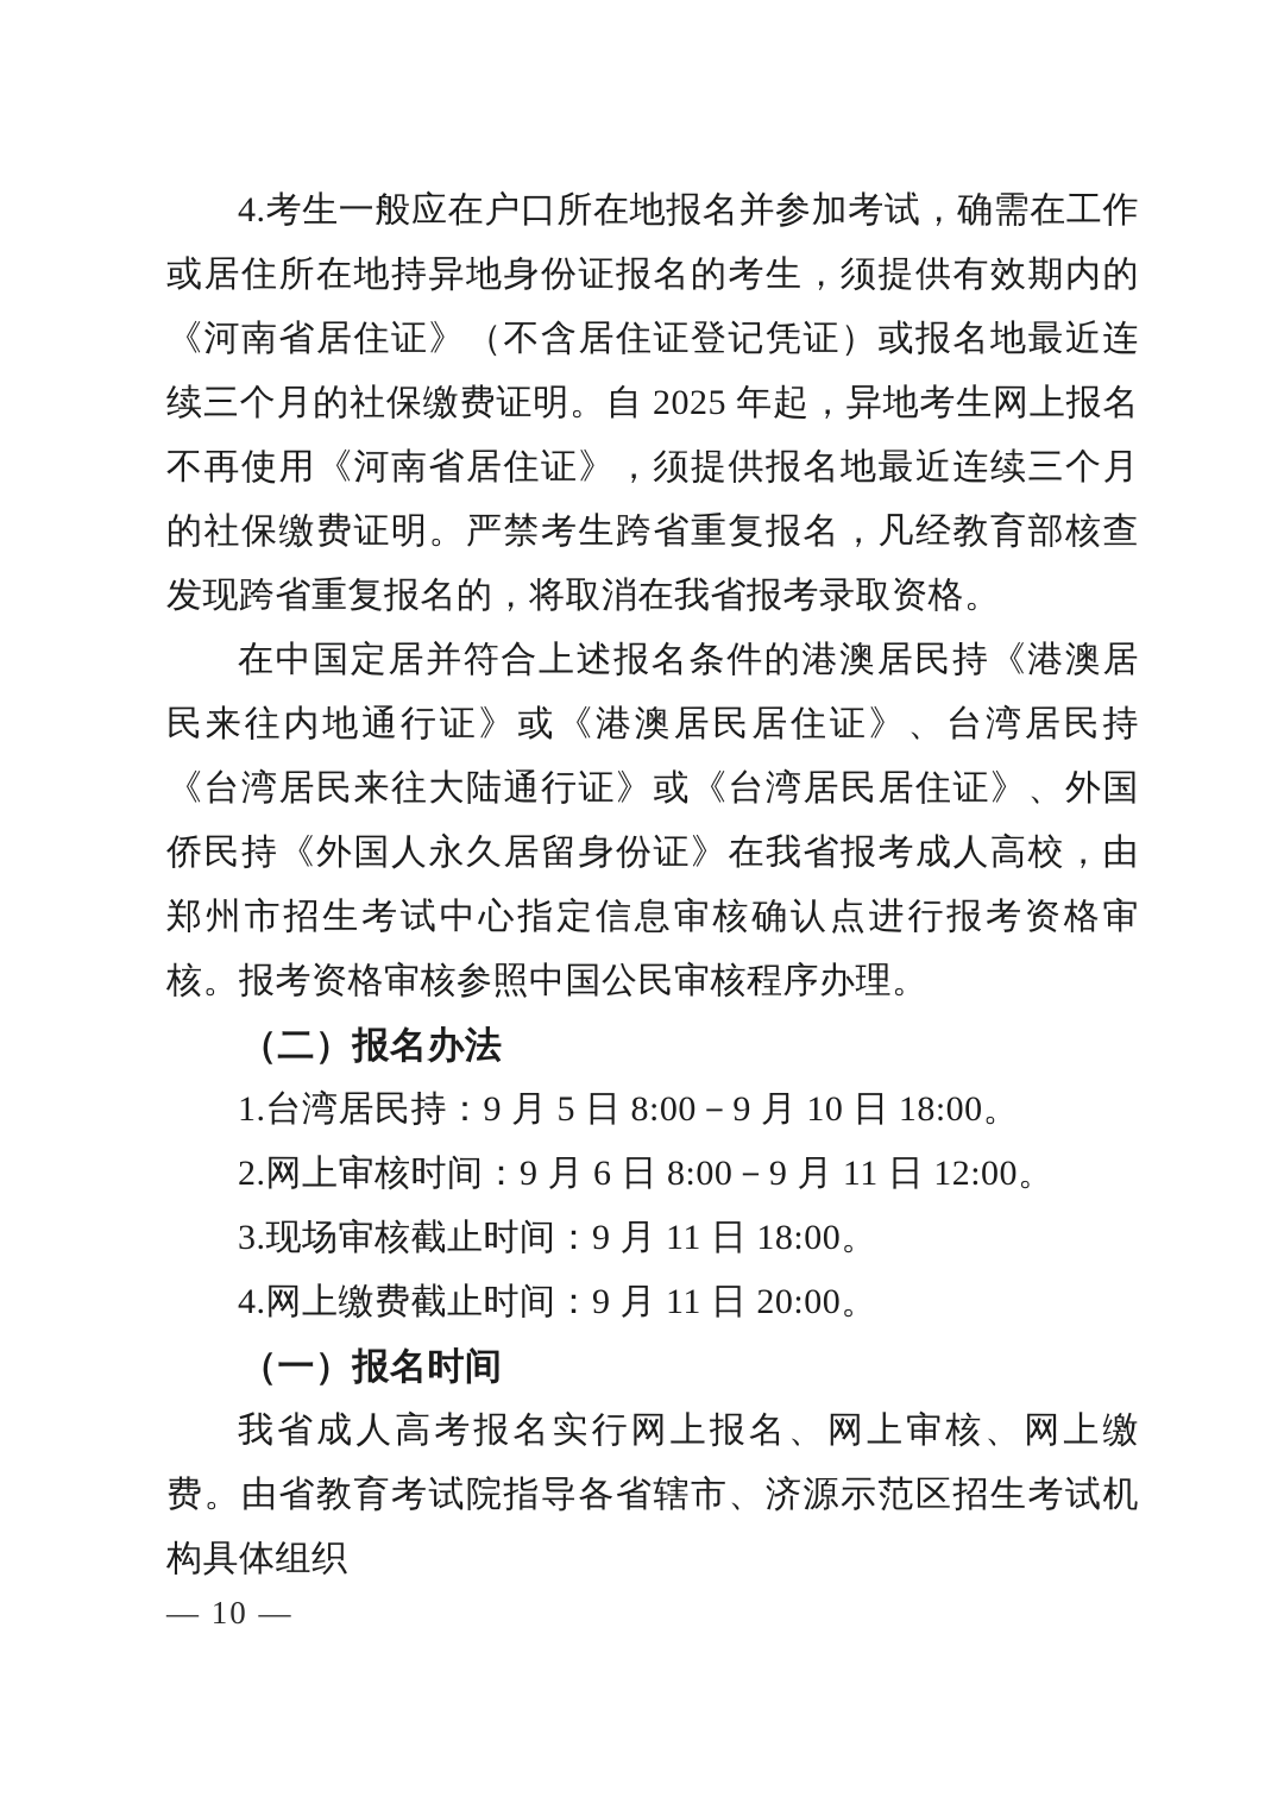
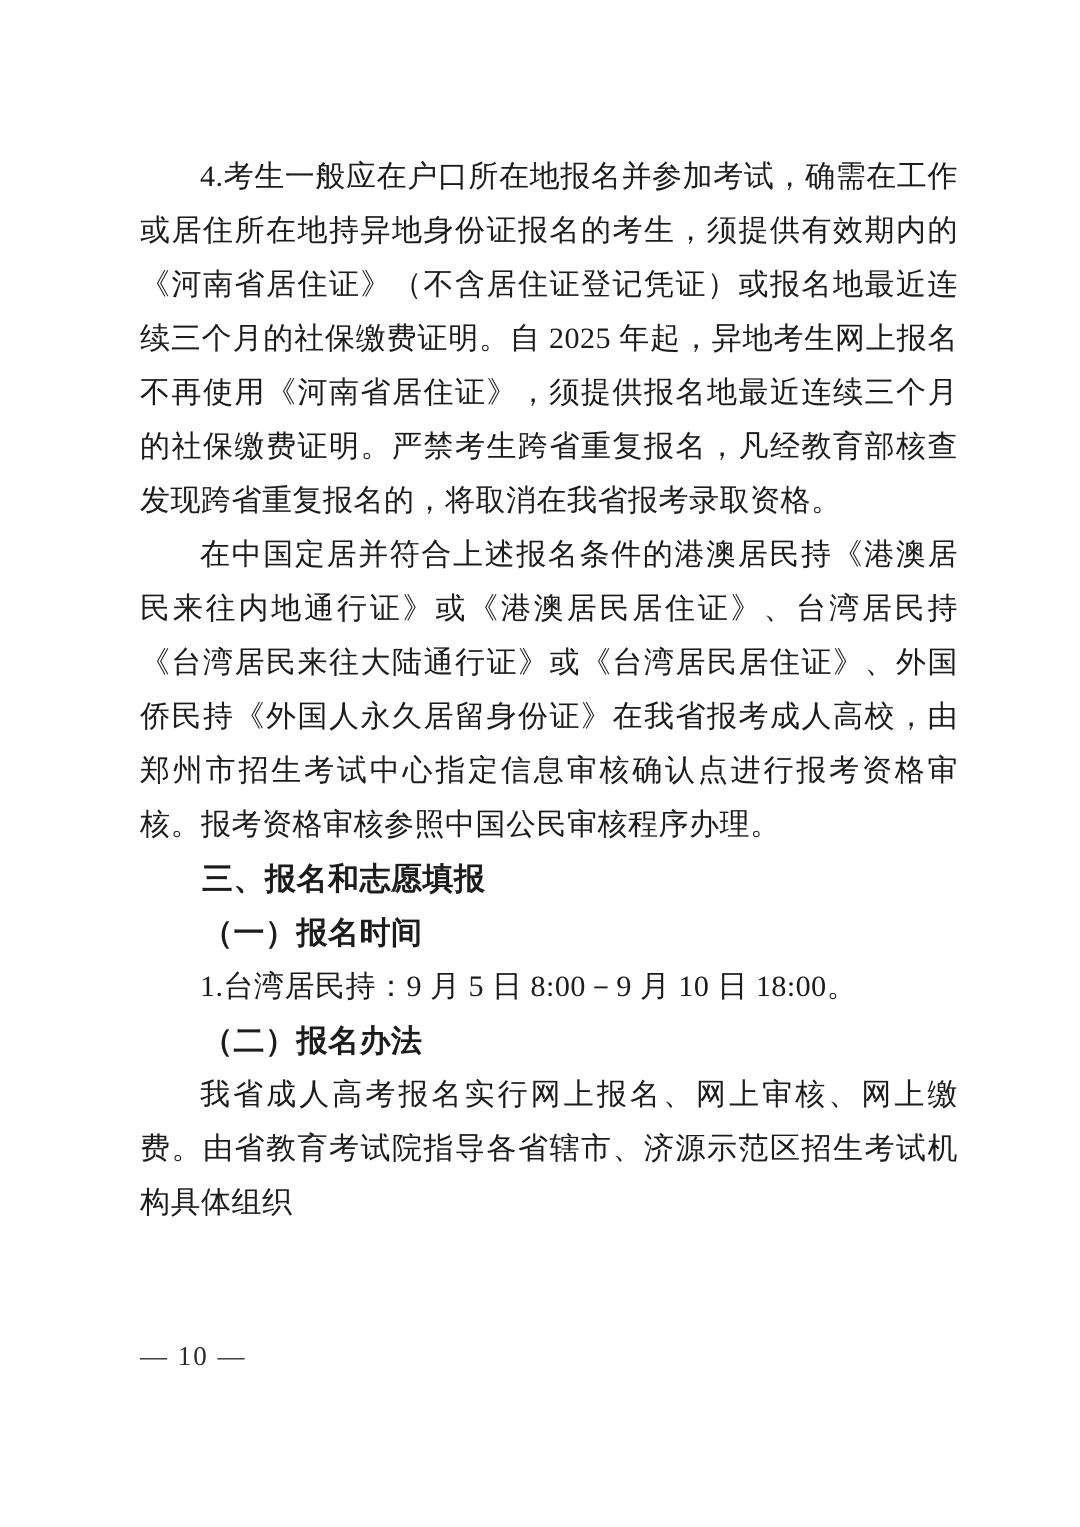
  4.考生一般应在户口所在地报名并参加考试，确需在工作或居住所在地持异地身份证报名的考生，须提供有效期内的《河南省居住证》（不含居住证登记凭证）或报名地最近连续三个月的社保缴费证明。自 2025 年起，异地考生网上报名不再使用《河南省居住证》，须提供报名地最近连续三个月的社保缴费证明。严禁考生跨省重复报名，凡经教育部核查发现跨省重复报名的，将取消在我省报考录取资格。
  在中国定居并符合上述报名条件的港澳居民持《港澳居民来往内地通行证》或《港澳居民居住证》、台湾居民持《台湾居民来往大陆通行证》或《台湾居民居住证》、外国侨民持《外国人永久居留身份证》在我省报考成人高校，由郑州市招生考试中心指定信息审核确认点进行报考资格审核。报考资格审核参照中国公民审核程序办理。
+ 三、报名和志愿填报
- （二）报名办法
+ （一）报名时间
  1.台湾居民持：9 月 5 日 8:00－9 月 10 日 18:00。
- 2.网上审核时间：9 月 6 日 8:00－9 月 11 日 12:00。
- 3.现场审核截止时间：9 月 11 日 18:00。
- 4.网上缴费截止时间：9 月 11 日 20:00。
- （一）报名时间
+ （二）报名办法
  我省成人高考报名实行网上报名、网上审核、网上缴费。由省教育考试院指导各省辖市、济源示范区招生考试机构具体组织
  — 10 —
